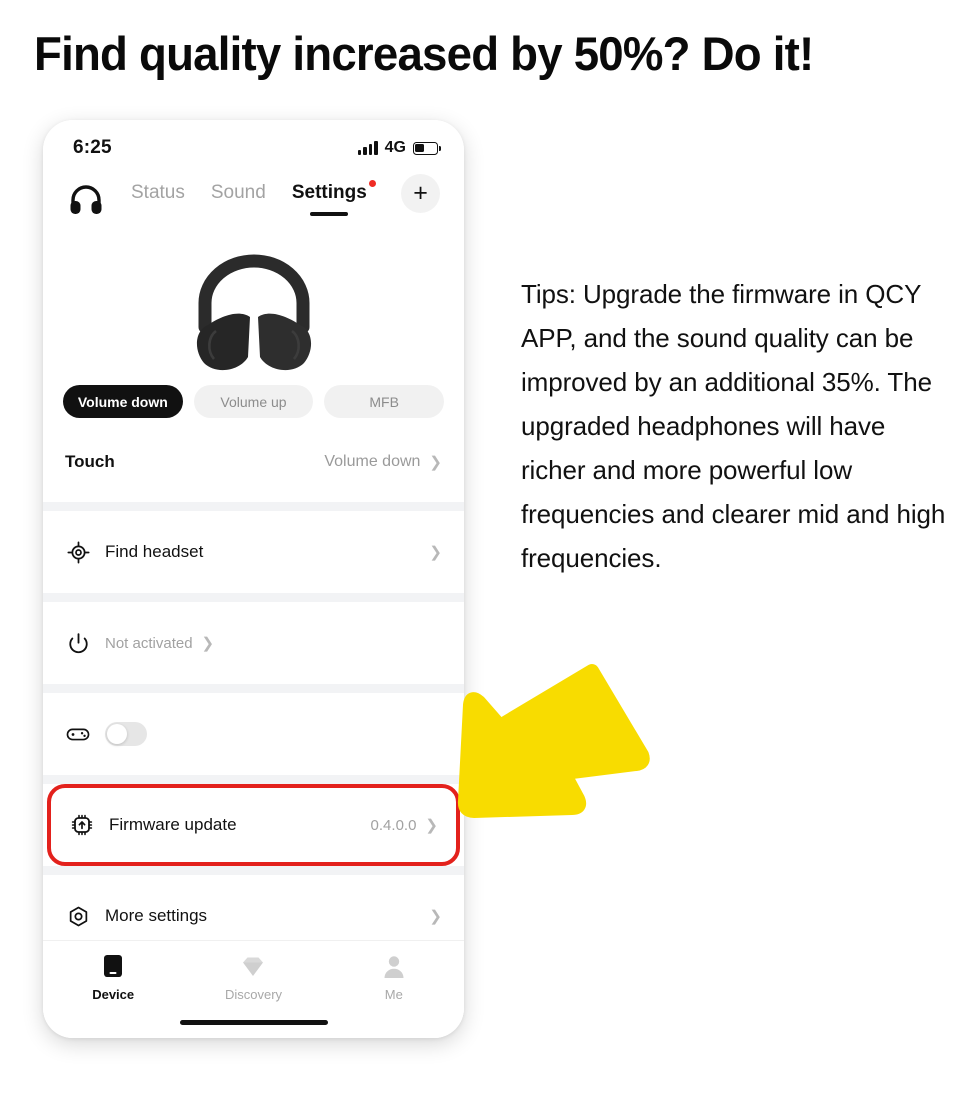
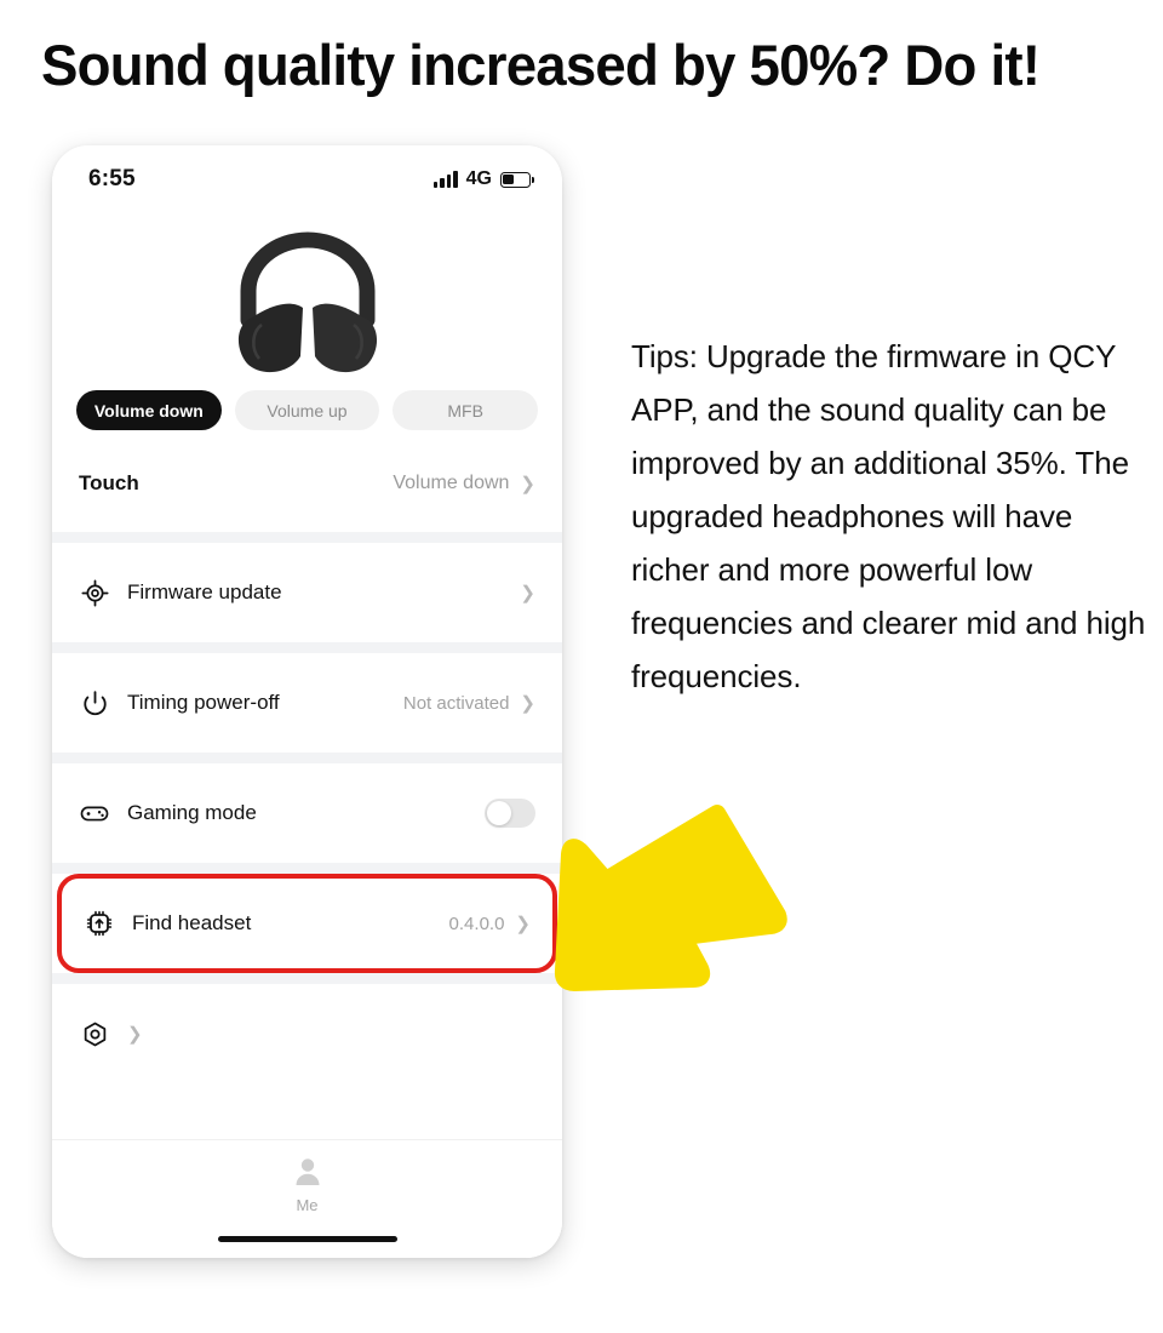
- Find quality increased by 50%? Do it!
+ Sound quality increased by 50%? Do it!
- 6:25
+ 6:55
  4G
- Status
- Sound
- Settings
- +
  Volume down
  Volume up
  MFB
  Touch
  Volume down
  ❯
- Find headset
+ Firmware update
  ❯
+ Timing power-off
  Not activated
  ❯
+ Gaming mode
- Firmware update
+ Find headset
  0.4.0.0
  ❯
- More settings
  ❯
- Device
- Discovery
  Me
  Tips: Upgrade the firmware in QCY APP, and the sound quality can be improved by an additional 35%. The upgraded headphones will have richer and more powerful low frequencies and clearer mid and high frequencies.
